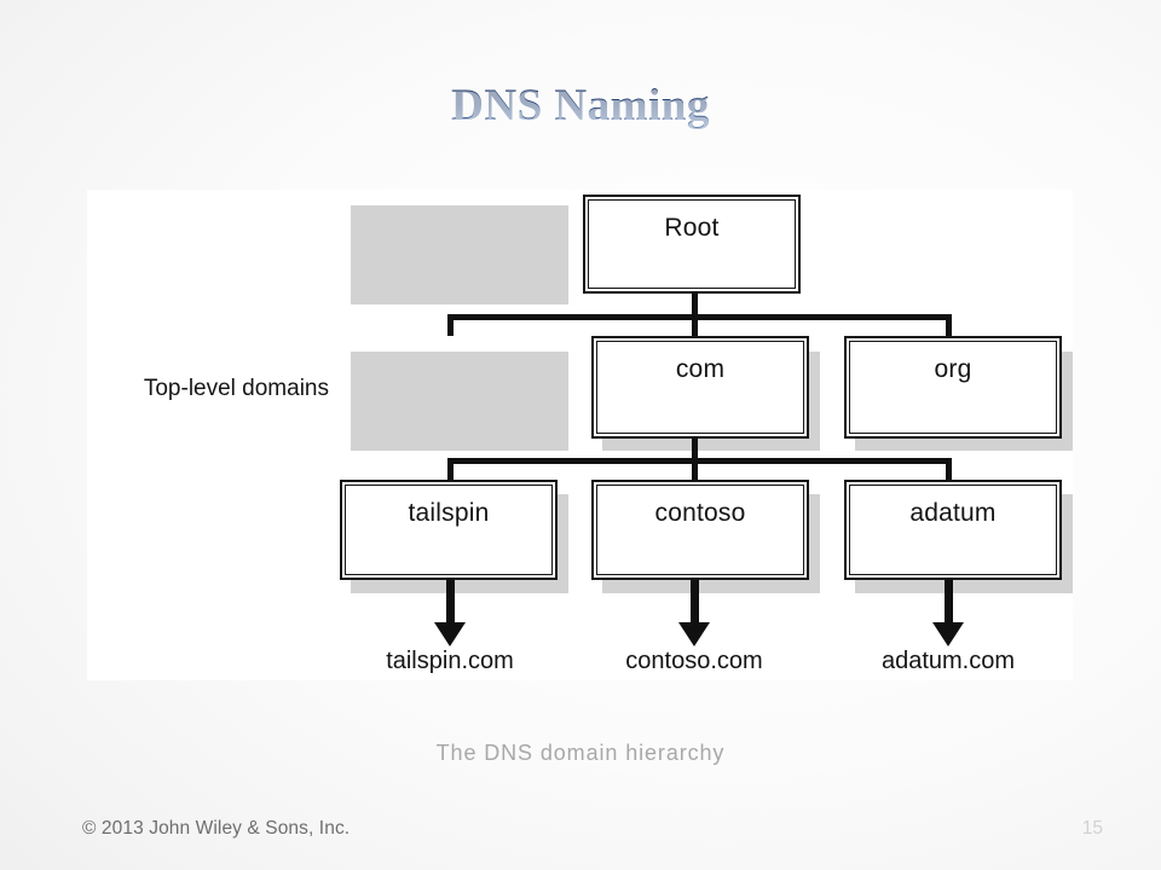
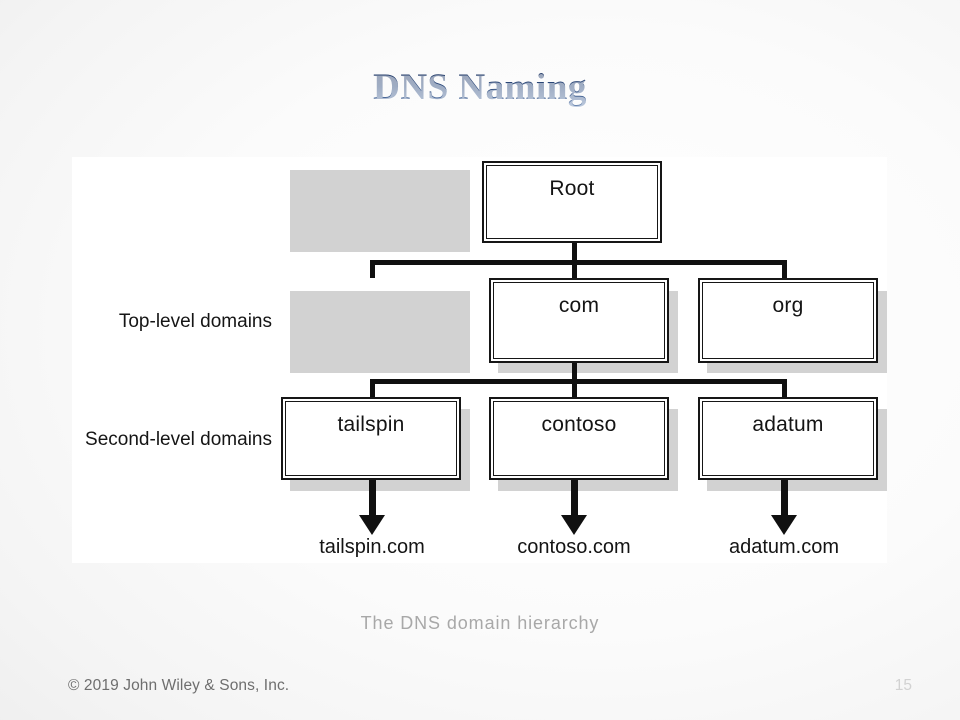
  DNS Naming
  Root
  com
  org
  tailspin
  contoso
  adatum
  Top-level domains
+ Second-level domains
  tailspin.com
  contoso.com
  adatum.com
  The DNS domain hierarchy
- © 2013 John Wiley & Sons, Inc.
+ © 2019 John Wiley & Sons, Inc.
  15
